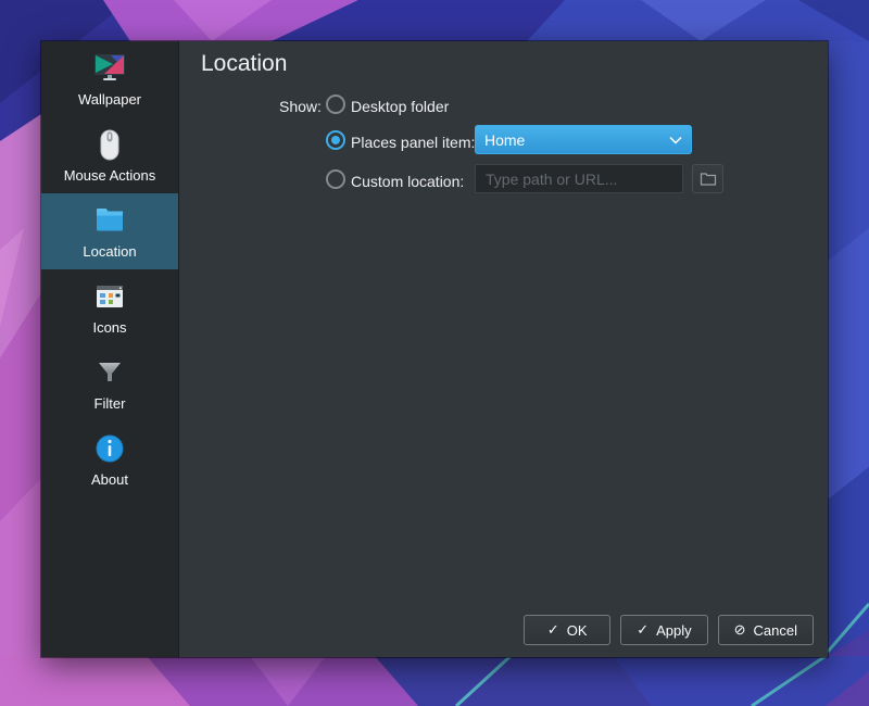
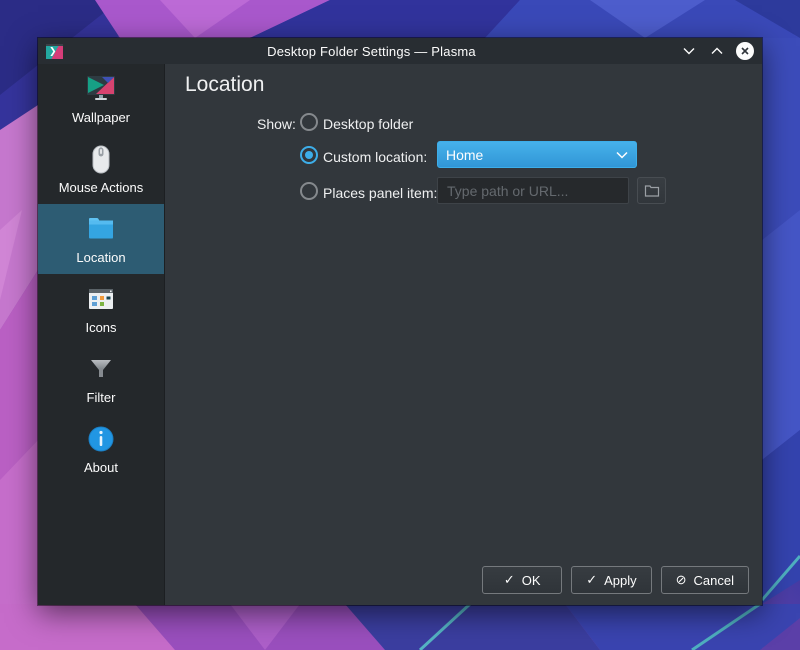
+ Desktop Folder Settings — Plasma
  Wallpaper
  Mouse Actions
  Location
  Icons
  Filter
  About
  Location
  Show:
  Desktop folder
- Places panel item:
+ Custom location:
  Home
- Custom location:
+ Places panel item:
  Type path or URL...
  ✓
  OK
  ✓
  Apply
  ⊘
  Cancel
